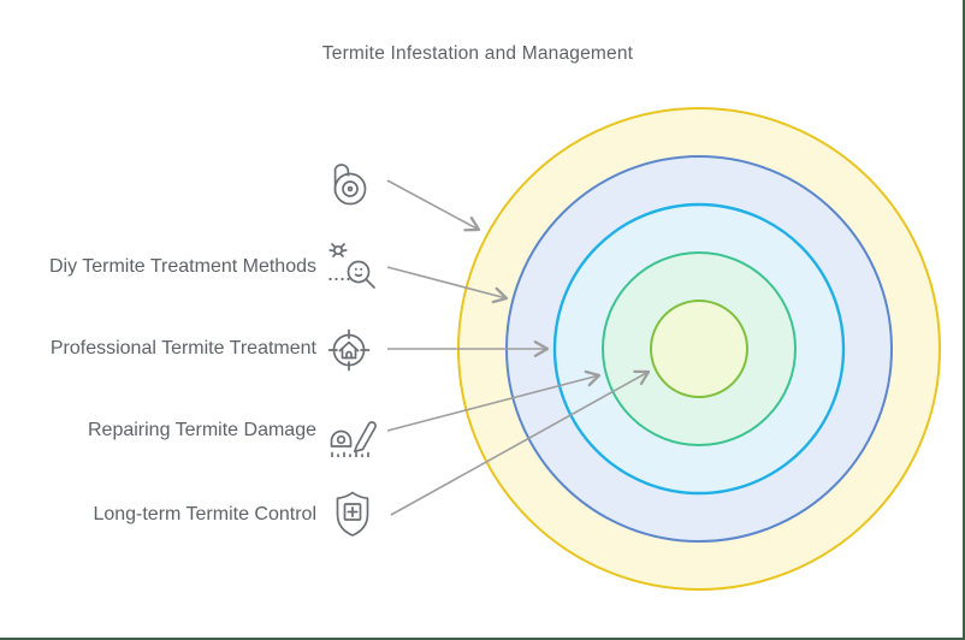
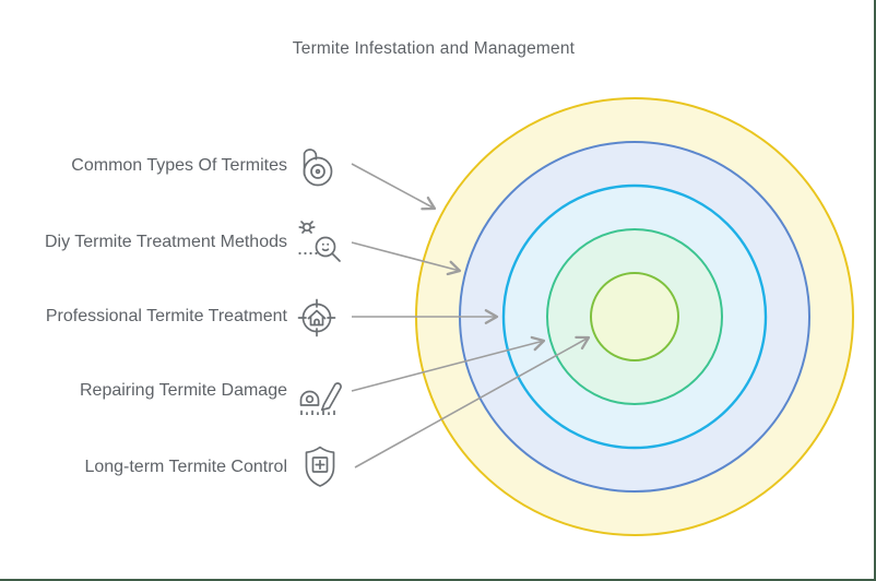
  Termite Infestation and Management
+ Common Types Of Termites
  Diy Termite Treatment Methods
  Professional Termite Treatment
  Repairing Termite Damage
  Long-term Termite Control
